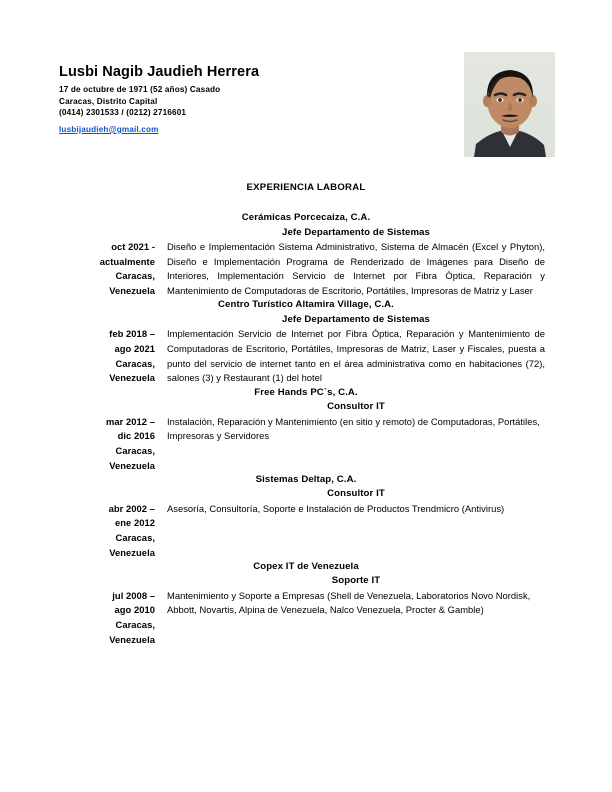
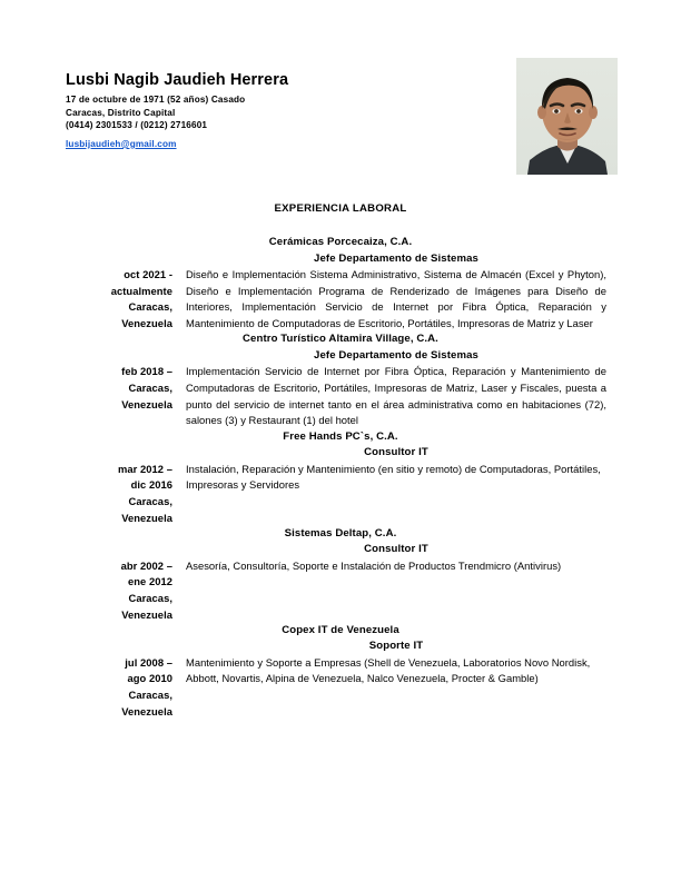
  Lusbi Nagib Jaudieh Herrera
  17 de octubre de 1971 (52 años) Casado
  Caracas, Distrito Capital
  (0414) 2301533 / (0212) 2716601
  lusbijaudieh@gmail.com
  EXPERIENCIA LABORAL
  Cerámicas Porcecaiza, C.A.
  Jefe Departamento de Sistemas
  oct 2021 -
  actualmente
  Caracas,
  Venezuela
  Diseño e Implementación Sistema Administrativo, Sistema de Almacén (Excel y Phyton), Diseño e Implementación Programa de Renderizado de Imágenes para Diseño de Interiores, Implementación Servicio de Internet por Fibra Óptica, Reparación y Mantenimiento de Computadoras de Escritorio, Portátiles, Impresoras de Matriz y Laser
  Centro Turístico Altamira Village, C.A.
  Jefe Departamento de Sistemas
  feb 2018 –
- ago 2021
  Caracas,
  Venezuela
  Implementación Servicio de Internet por Fibra Óptica, Reparación y Mantenimiento de Computadoras de Escritorio, Portátiles, Impresoras de Matriz, Laser y Fiscales, puesta a punto del servicio de internet tanto en el área administrativa como en habitaciones (72), salones (3) y Restaurant (1) del hotel
  Free Hands PC`s, C.A.
  Consultor IT
  mar 2012 –
  dic 2016
  Caracas,
  Venezuela
  Instalación, Reparación y Mantenimiento (en sitio y remoto) de Computadoras, Portátiles, Impresoras y Servidores
  Sistemas Deltap, C.A.
  Consultor IT
  abr 2002 –
  ene 2012
  Caracas,
  Venezuela
  Asesoría, Consultoría, Soporte e Instalación de Productos Trendmicro (Antivirus)
  Copex IT de Venezuela
  Soporte IT
  jul 2008 –
  ago 2010
  Caracas,
  Venezuela
  Mantenimiento y Soporte a Empresas (Shell de Venezuela, Laboratorios Novo Nordisk, Abbott, Novartis, Alpina de Venezuela, Nalco Venezuela, Procter & Gamble)
